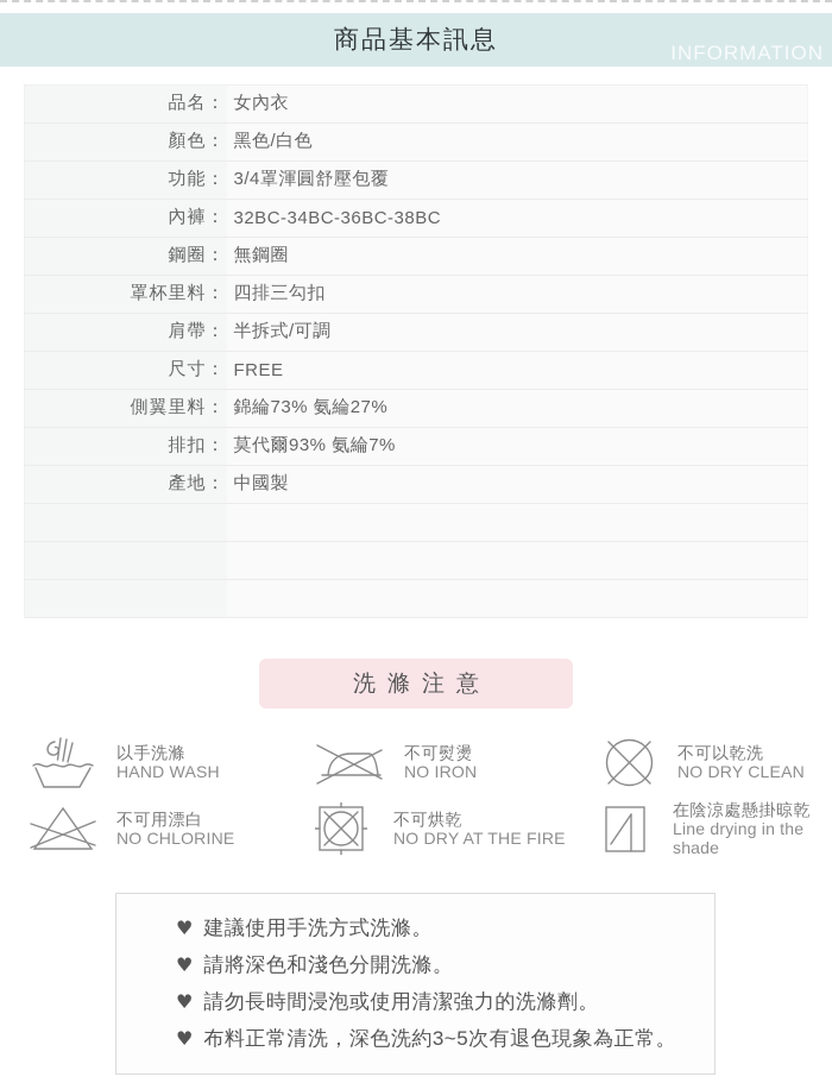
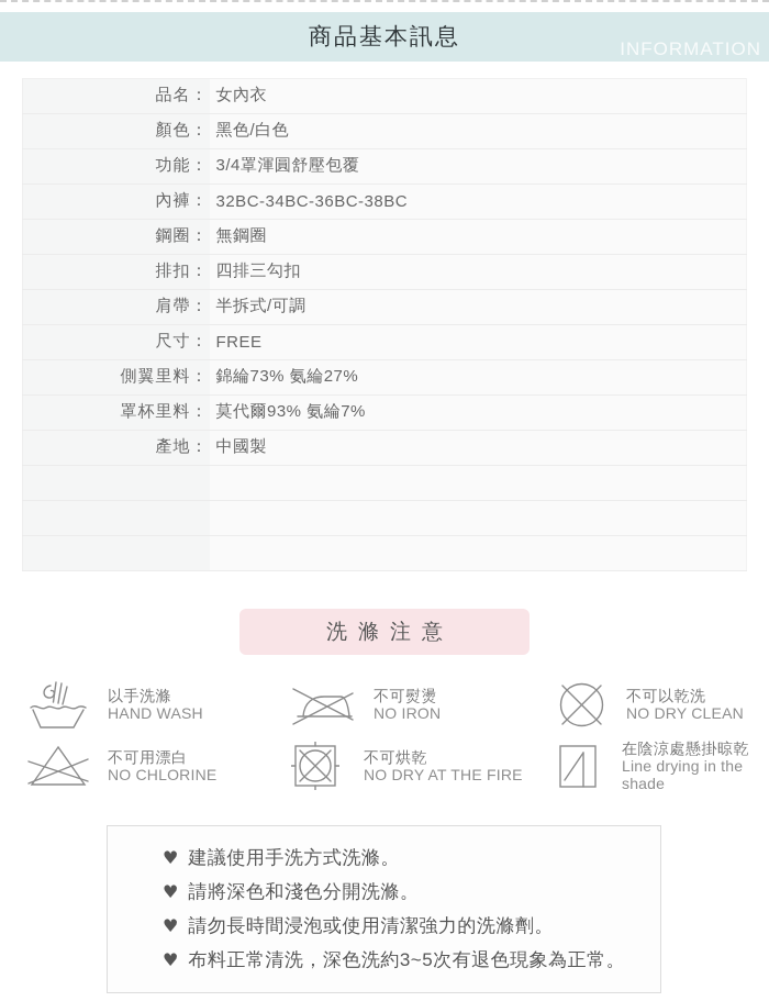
  商品基本訊息
  INFORMATION
  品名：	女內衣
  顏色：	黑色/白色
  功能：	3/4罩渾圓舒壓包覆
  內褲：	32BC-34BC-36BC-38BC
  鋼圈：	無鋼圈
- 罩杯里料：	四排三勾扣
+ 排扣：	四排三勾扣
  肩帶：	半拆式/可調
  尺寸：	FREE
  側翼里料：	錦綸73% 氨綸27%
- 排扣：	莫代爾93% 氨綸7%
+ 罩杯里料：	莫代爾93% 氨綸7%
  產地：	中國製
  洗滌注意
  以手洗滌
  HAND WASH
  不可熨燙
  NO IRON
  不可以乾洗
  NO DRY CLEAN
  不可用漂白
  NO CHLORINE
  不可烘乾
  NO DRY AT THE FIRE
  在陰涼處懸掛晾乾
  Line drying in the shade
  ♥
  建議使用手洗方式洗滌。
  ♥
  請將深色和淺色分開洗滌。
  ♥
  請勿長時間浸泡或使用清潔強力的洗滌劑。
  ♥
  布料正常清洗，深色洗約3~5次有退色現象為正常。
